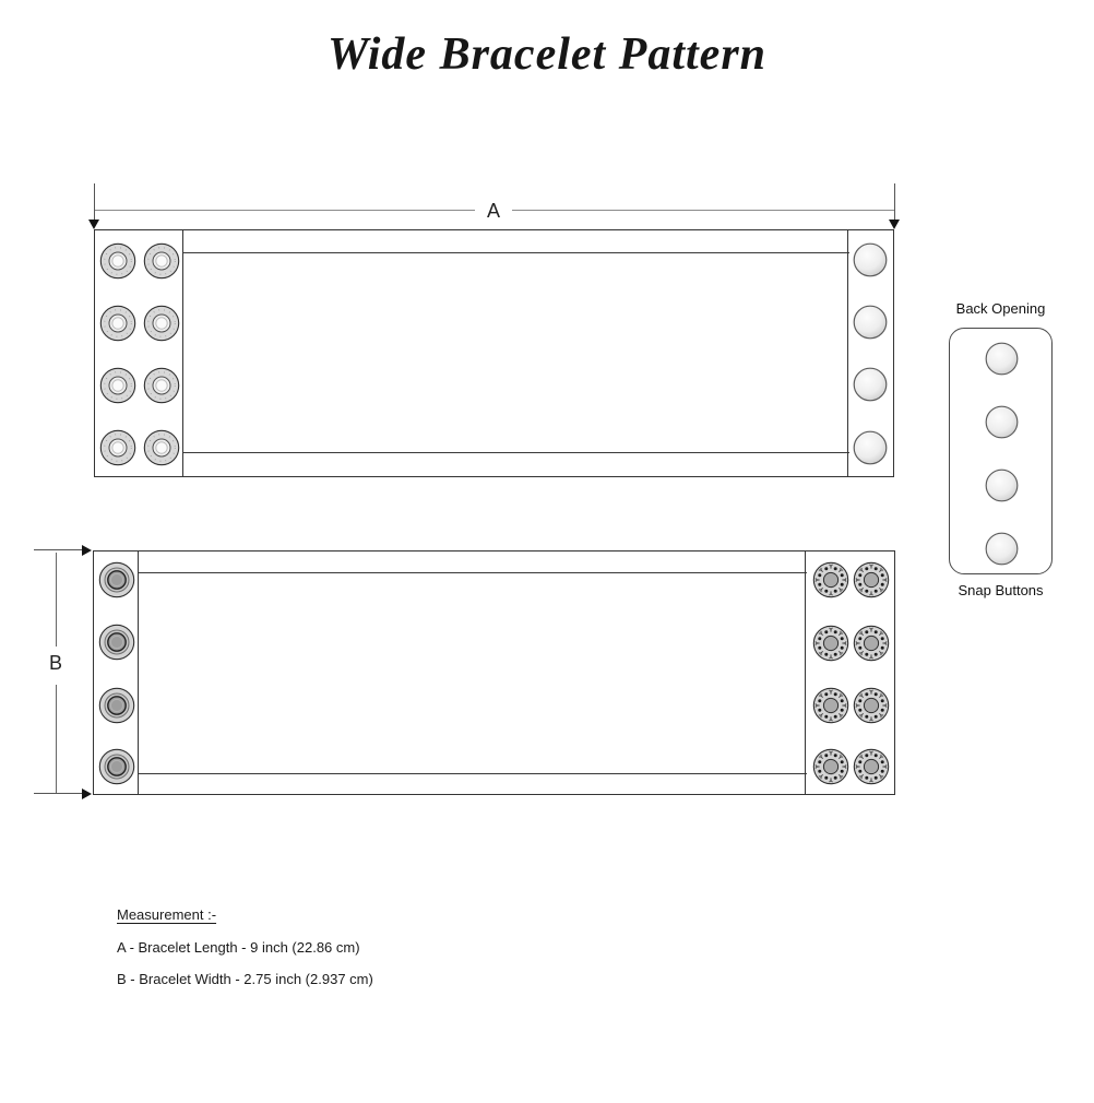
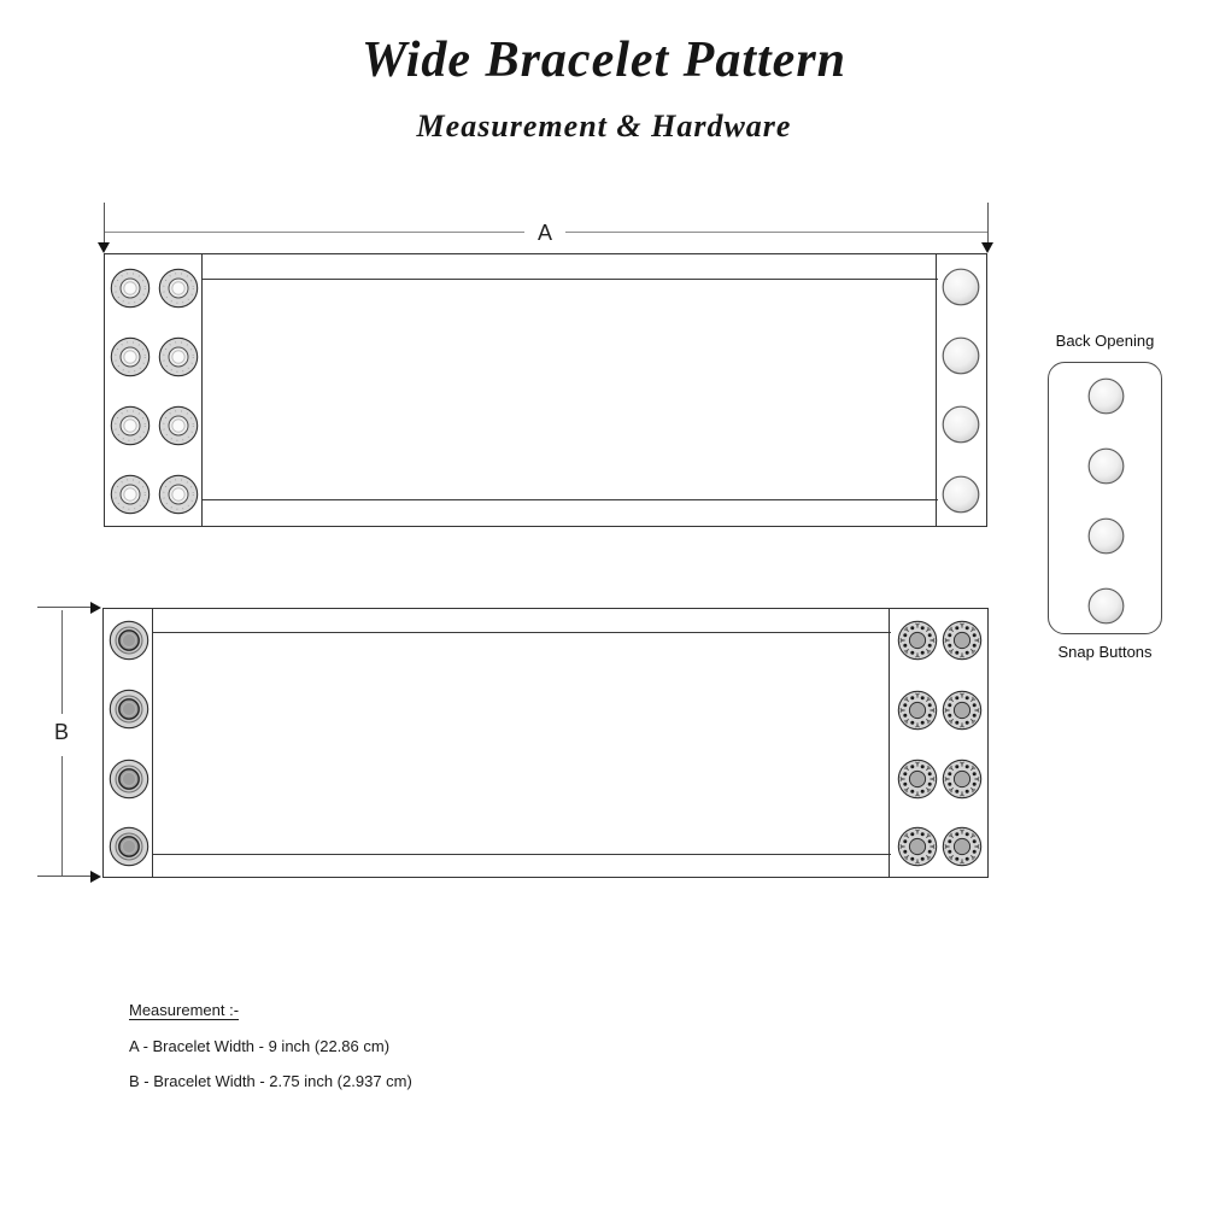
  Wide Bracelet Pattern
+ Measurement & Hardware
  A
  Back Opening
  Snap Buttons
  B
  Measurement :-
- A - Bracelet Length - 9 inch (22.86 cm)
+ A - Bracelet Width - 9 inch (22.86 cm)
  B - Bracelet Width - 2.75 inch (2.937 cm)
